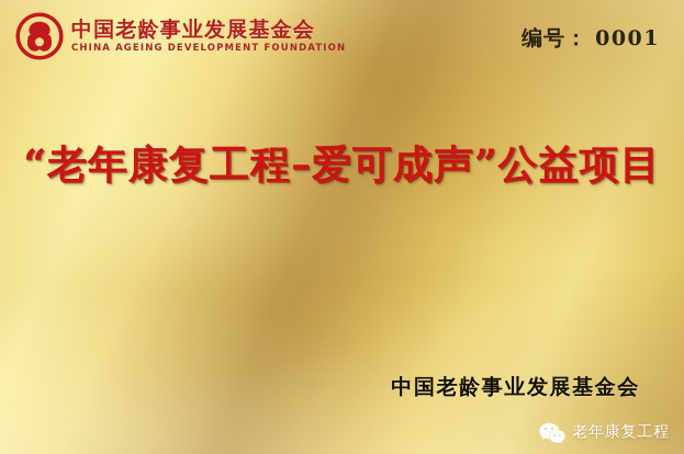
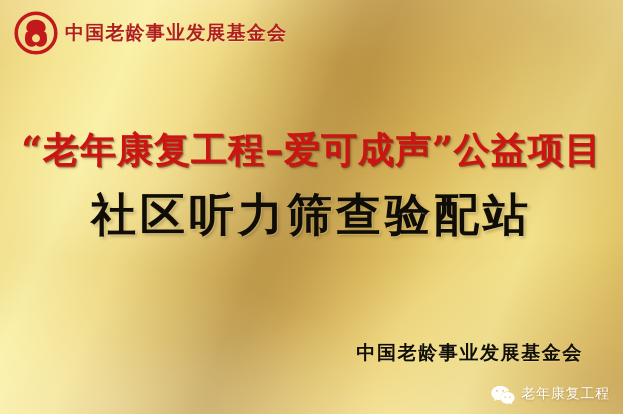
  中国老龄事业发展基金会
- CHINA AGEING DEVELOPMENT FOUNDATION
- 编号： 0001
  “老年康复工程–爱可成声”公益项目
+ 社区听力筛查验配站
  中国老龄事业发展基金会
  老年康复工程
